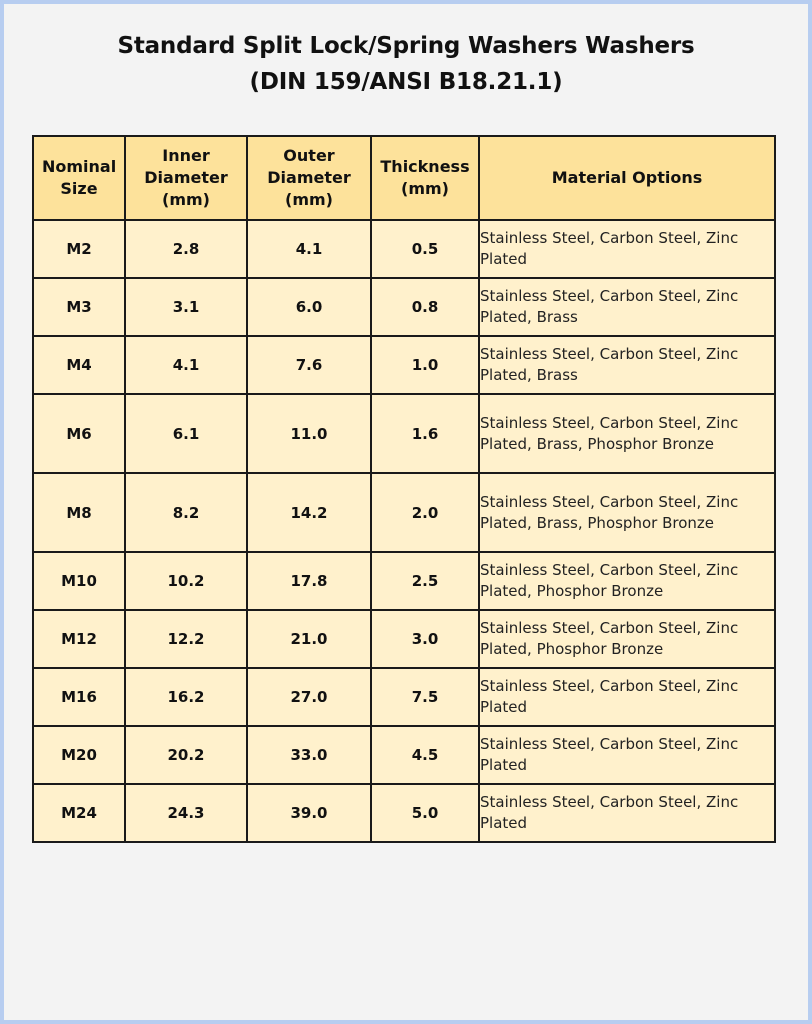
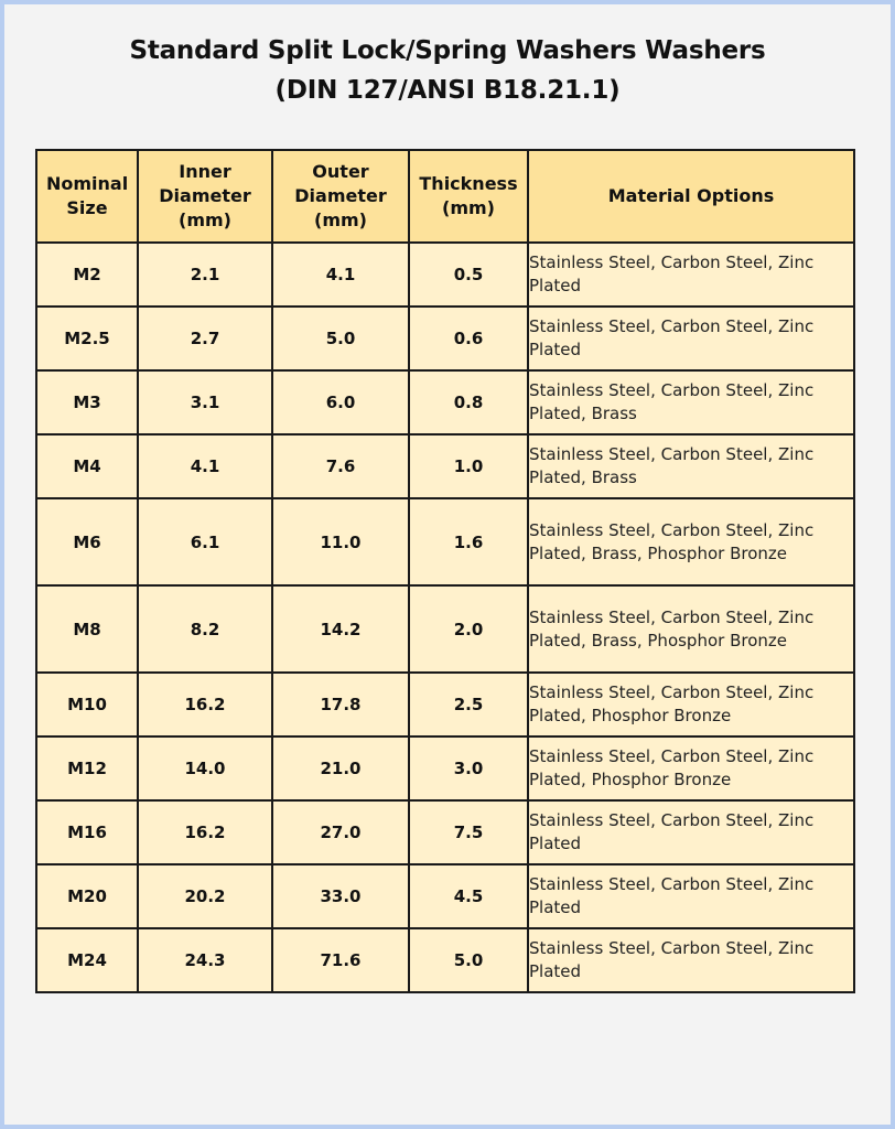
  Standard Split Lock/Spring Washers Washers
- (DIN 159/ANSI B18.21.1)
+ (DIN 127/ANSI B18.21.1)
  Nominal Size	Inner Diameter (mm)	Outer Diameter (mm)	Thickness (mm)	Material Options
- M2	2.8	4.1	0.5	Stainless Steel, Carbon Steel, Zinc Plated
+ M2	2.1	4.1	0.5	Stainless Steel, Carbon Steel, Zinc Plated
+ M2.5	2.7	5.0	0.6	Stainless Steel, Carbon Steel, Zinc Plated
  M3	3.1	6.0	0.8	Stainless Steel, Carbon Steel, Zinc Plated, Brass
  M4	4.1	7.6	1.0	Stainless Steel, Carbon Steel, Zinc Plated, Brass
  M6	6.1	11.0	1.6	Stainless Steel, Carbon Steel, Zinc Plated, Brass, Phosphor Bronze
  M8	8.2	14.2	2.0	Stainless Steel, Carbon Steel, Zinc Plated, Brass, Phosphor Bronze
- M10	10.2	17.8	2.5	Stainless Steel, Carbon Steel, Zinc Plated, Phosphor Bronze
+ M10	16.2	17.8	2.5	Stainless Steel, Carbon Steel, Zinc Plated, Phosphor Bronze
- M12	12.2	21.0	3.0	Stainless Steel, Carbon Steel, Zinc Plated, Phosphor Bronze
+ M12	14.0	21.0	3.0	Stainless Steel, Carbon Steel, Zinc Plated, Phosphor Bronze
  M16	16.2	27.0	7.5	Stainless Steel, Carbon Steel, Zinc Plated
  M20	20.2	33.0	4.5	Stainless Steel, Carbon Steel, Zinc Plated
- M24	24.3	39.0	5.0	Stainless Steel, Carbon Steel, Zinc Plated
+ M24	24.3	71.6	5.0	Stainless Steel, Carbon Steel, Zinc Plated
